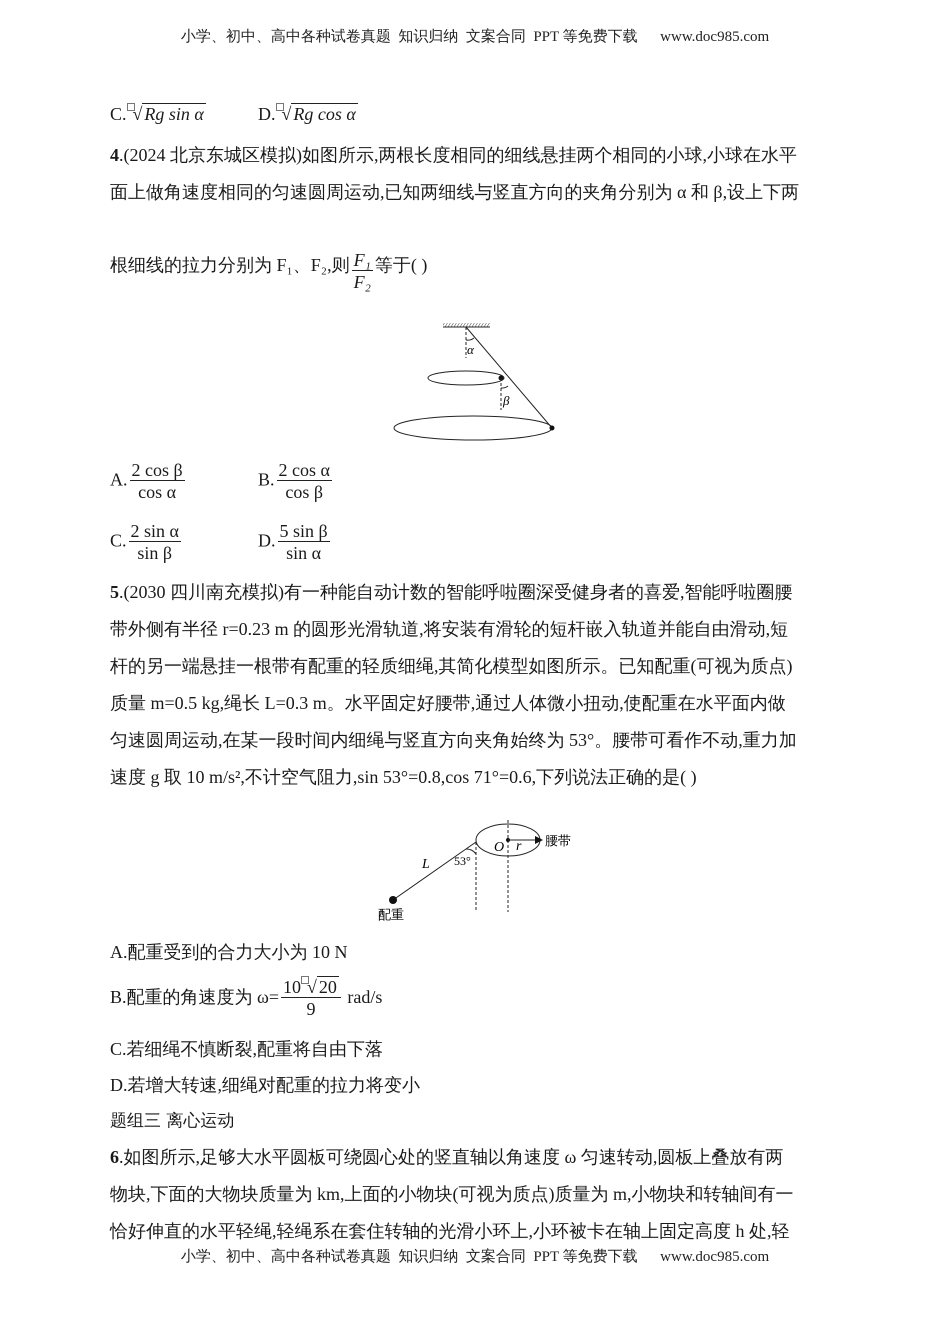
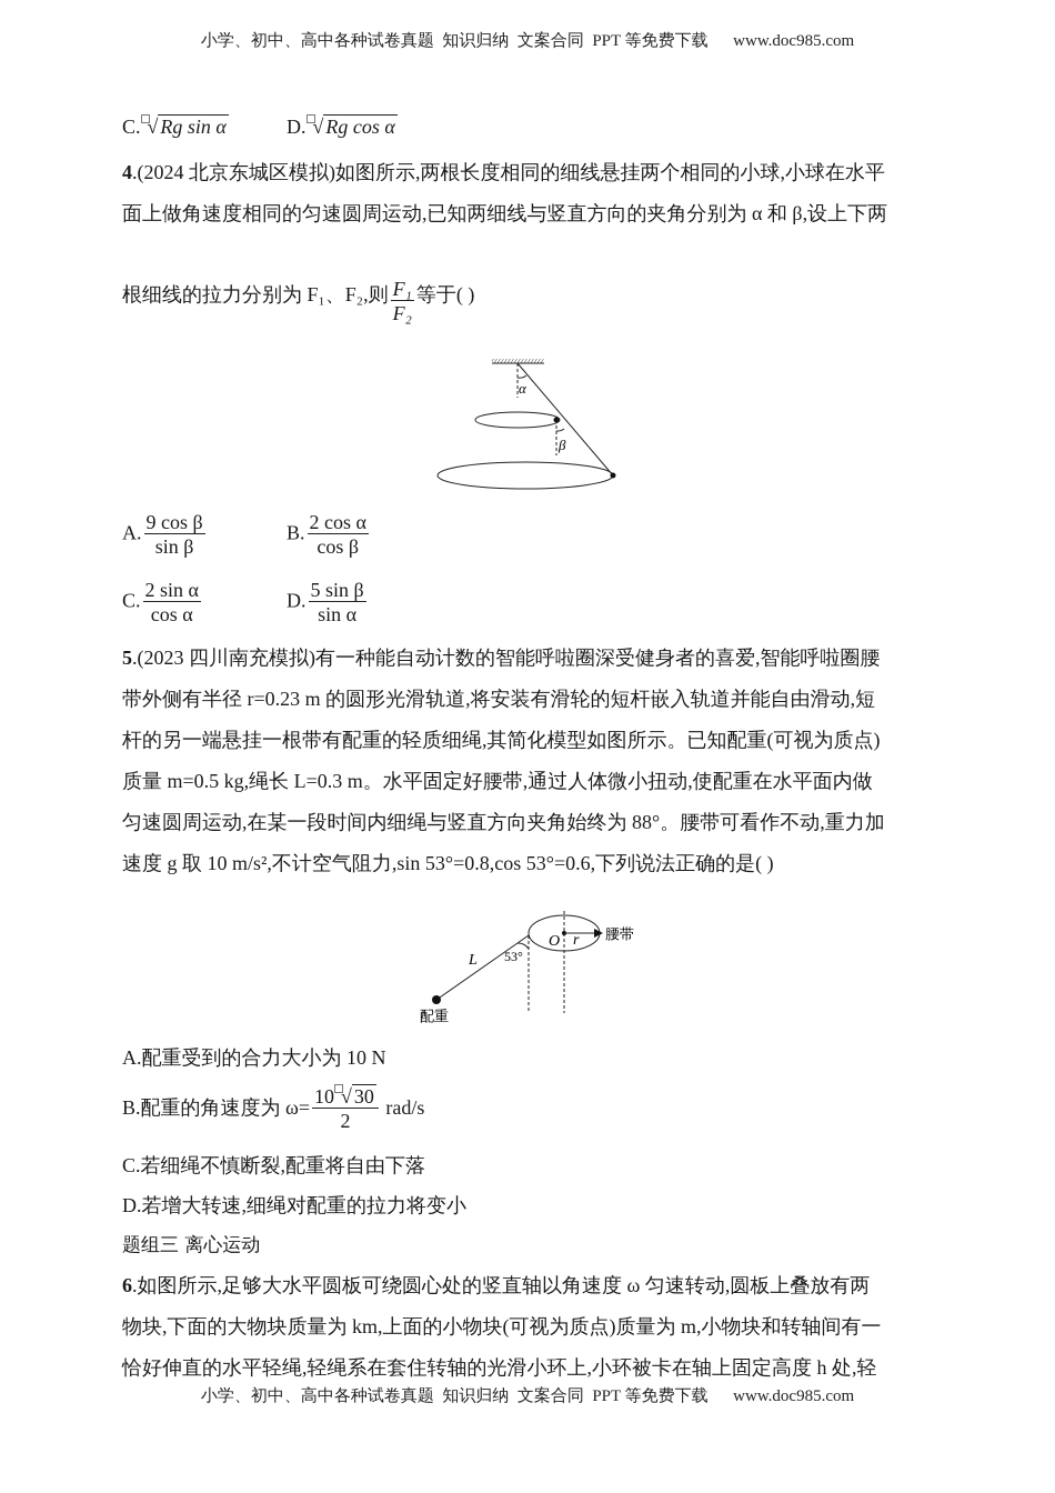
  小学、初中、高中各种试卷真题 知识归纳 文案合同 PPT 等免费下载 www.doc985.com
  C. √Rg sin α
  D. √Rg cos α
  4.(2024 北京东城区模拟)如图所示,两根长度相同的细线悬挂两个相同的小球,小球在水平
  面上做角速度相同的匀速圆周运动,已知两细线与竖直方向的夹角分别为 α 和 β,设上下两
  根细线的拉力分别为 F₁、F₂,则
  F₁
  F₂
  等于( )
  α
  β
  A.
- 2 cos β
+ 9 cos β
- cos α
+ sin β
  B.
  2 cos α
  cos β
  C.
  2 sin α
- sin β
+ cos α
  D.
  5 sin β
  sin α
- 5.(2030 四川南充模拟)有一种能自动计数的智能呼啦圈深受健身者的喜爱,智能呼啦圈腰
+ 5.(2023 四川南充模拟)有一种能自动计数的智能呼啦圈深受健身者的喜爱,智能呼啦圈腰
  带外侧有半径 r=0.23 m 的圆形光滑轨道,将安装有滑轮的短杆嵌入轨道并能自由滑动,短
  杆的另一端悬挂一根带有配重的轻质细绳,其简化模型如图所示。已知配重(可视为质点)
  质量 m=0.5 kg,绳长 L=0.3 m。水平固定好腰带,通过人体微小扭动,使配重在水平面内做
- 匀速圆周运动,在某一段时间内细绳与竖直方向夹角始终为 53°。腰带可看作不动,重力加
+ 匀速圆周运动,在某一段时间内细绳与竖直方向夹角始终为 88°。腰带可看作不动,重力加
- 速度 g 取 10 m/s²,不计空气阻力,sin 53°=0.8,cos 71°=0.6,下列说法正确的是( )
+ 速度 g 取 10 m/s²,不计空气阻力,sin 53°=0.8,cos 53°=0.6,下列说法正确的是( )
  腰带
  O
  r
  53°
  L
  配重
  A.配重受到的合力大小为 10 N
  B.配重的角速度为 ω=
- 10 √20
+ 10 √30
- 9
+ 2
  rad/s
  C.若细绳不慎断裂,配重将自由下落
  D.若增大转速,细绳对配重的拉力将变小
  题组三 离心运动
  6.如图所示,足够大水平圆板可绕圆心处的竖直轴以角速度 ω 匀速转动,圆板上叠放有两
  物块,下面的大物块质量为 km,上面的小物块(可视为质点)质量为 m,小物块和转轴间有一
  恰好伸直的水平轻绳,轻绳系在套住转轴的光滑小环上,小环被卡在轴上固定高度 h 处,轻
  小学、初中、高中各种试卷真题 知识归纳 文案合同 PPT 等免费下载 www.doc985.com
